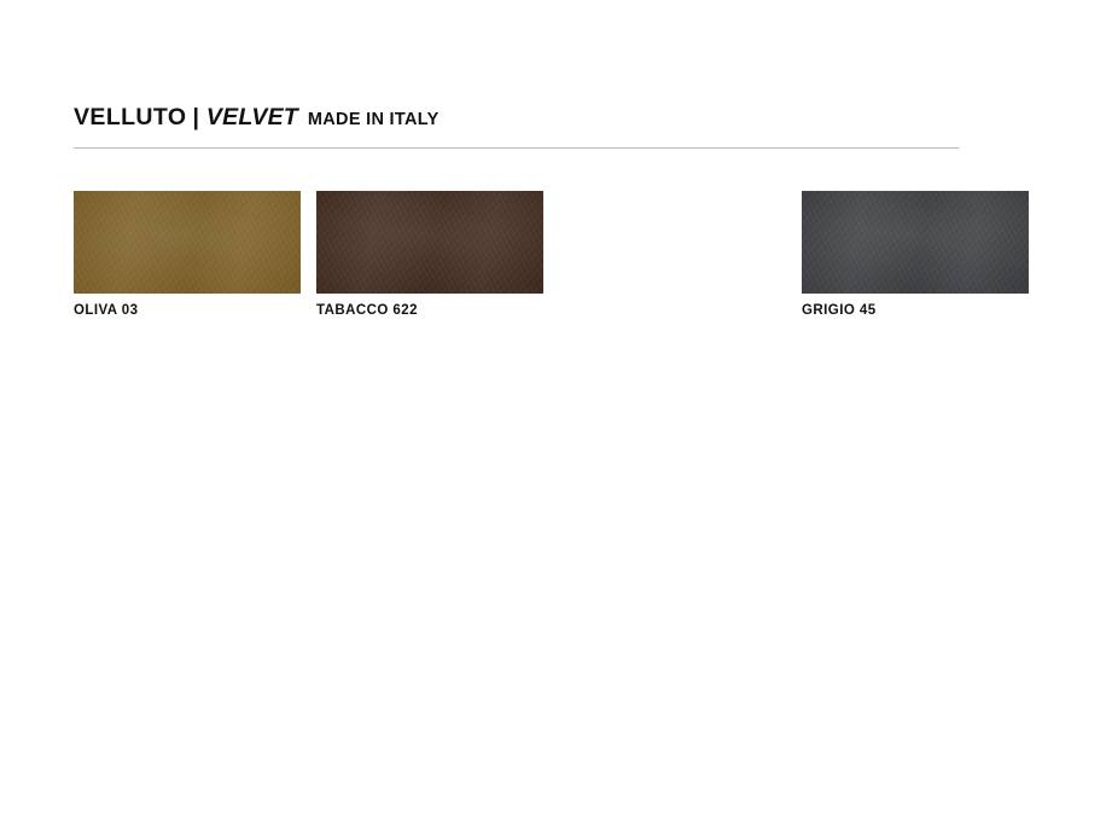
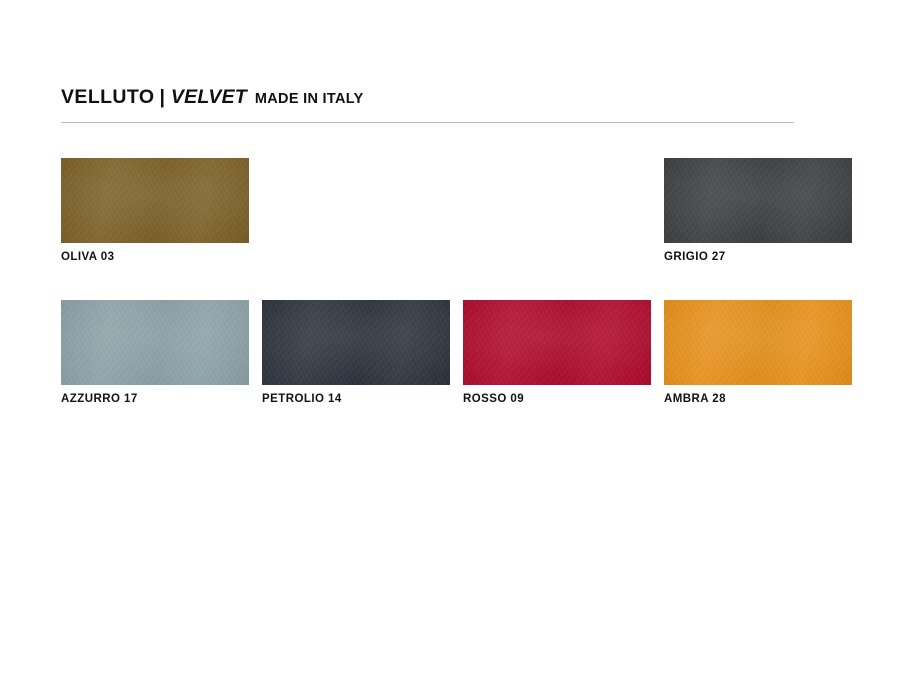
  VELLUTO
  |
  VELVET
  MADE IN ITALY
  OLIVA 03
- TABACCO 622
- GRIGIO 45
+ GRIGIO 27
+ AZZURRO 17
+ PETROLIO 14
+ ROSSO 09
+ AMBRA 28
